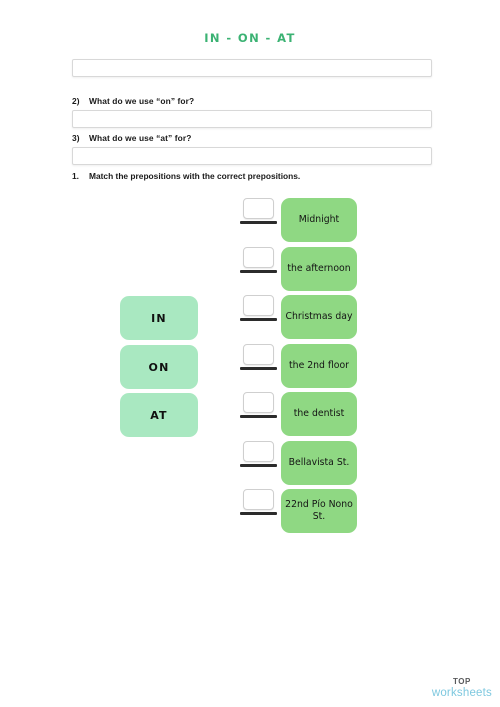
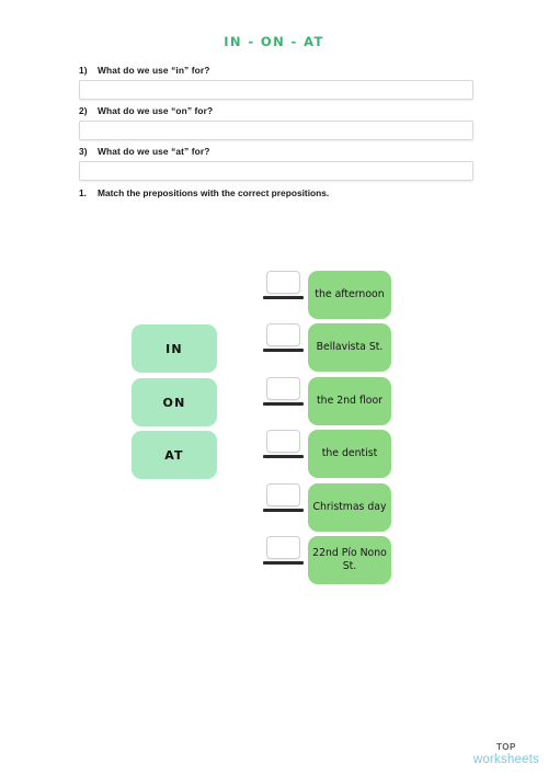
  IN - ON - AT
+ 1) What do we use “in” for?
  2) What do we use “on” for?
  3) What do we use “at” for?
  1. Match the prepositions with the correct prepositions.
  IN
  ON
  AT
- Midnight
  the afternoon
- Christmas day
+ Bellavista St.
  the 2nd floor
  the dentist
- Bellavista St.
+ Christmas day
  22nd Pío Nono St.
  TOP
  worksheets
